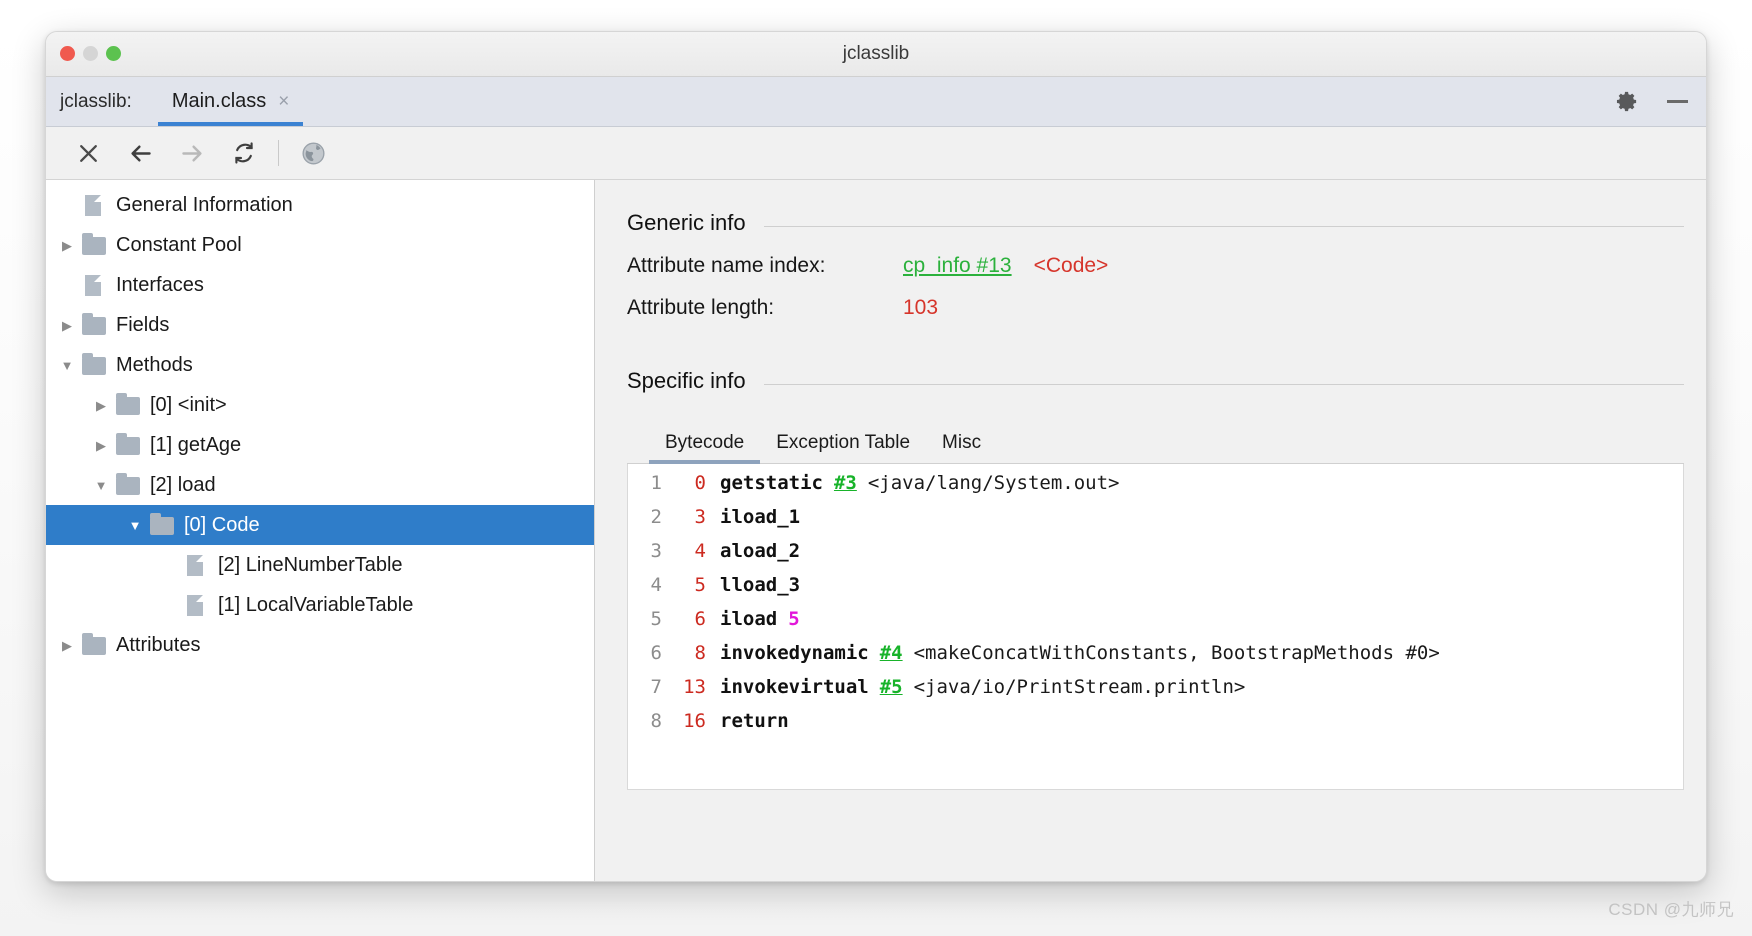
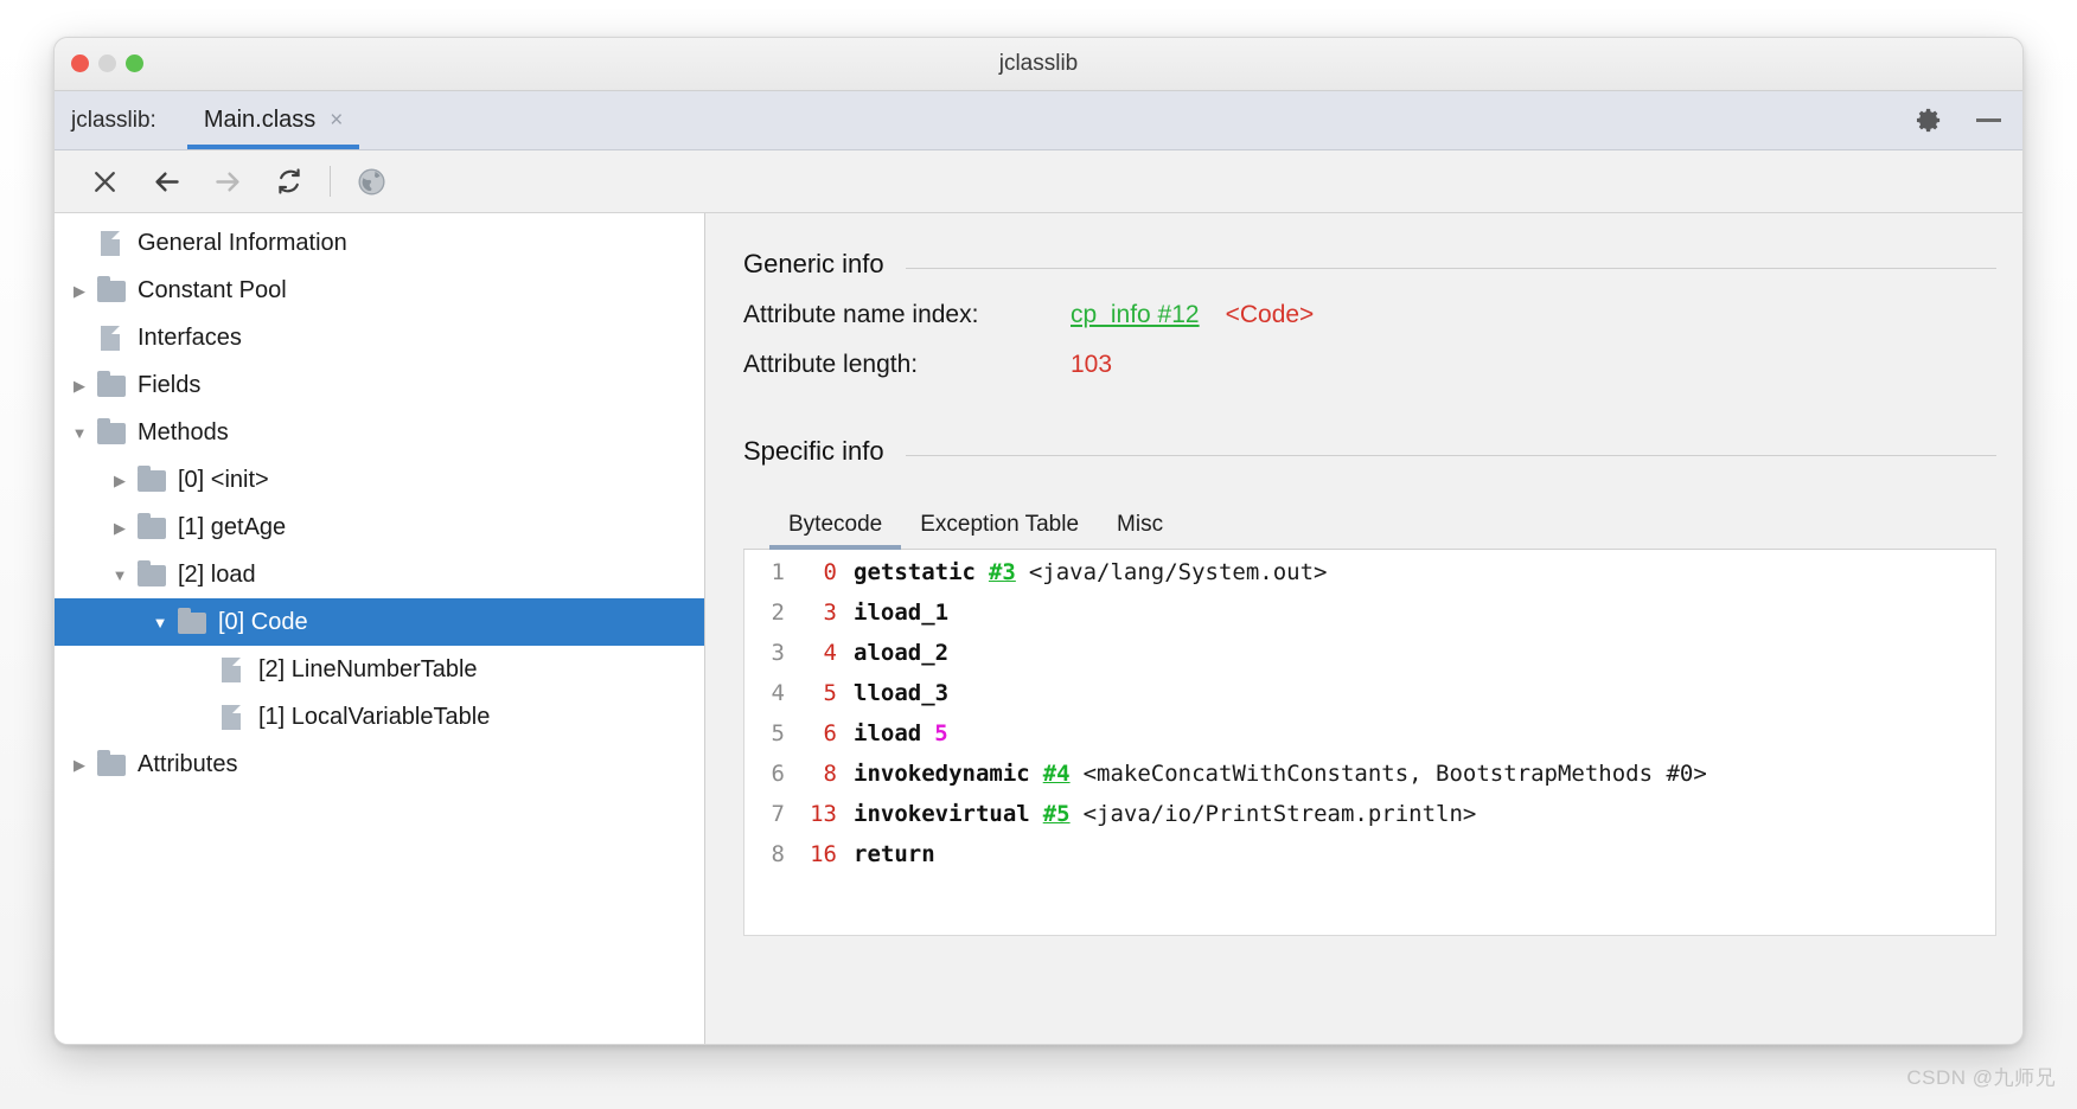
  jclasslib
  jclasslib:
  Main.class
  ×
  General Information
  Constant Pool
  Interfaces
  Fields
  Methods
  [0] <init>
  [1] getAge
  [2] load
  [0] Code
  [2] LineNumberTable
  [1] LocalVariableTable
  Attributes
  Generic info
  Attribute name index:
- cp_info #13
+ cp_info #12
  <Code>
  Attribute length:
  103
  Specific info
  Bytecode
  Exception Table
  Misc
  1
  0
  getstatic
  #3
  <java/lang/System.out>
  2
  3
  iload_1
  3
  4
  aload_2
  4
  5
  lload_3
  5
  6
  iload
  5
  6
  8
  invokedynamic
  #4
  <makeConcatWithConstants, BootstrapMethods #0>
  7
  13
  invokevirtual
  #5
  <java/io/PrintStream.println>
  8
  16
  return
  CSDN @九师兄
